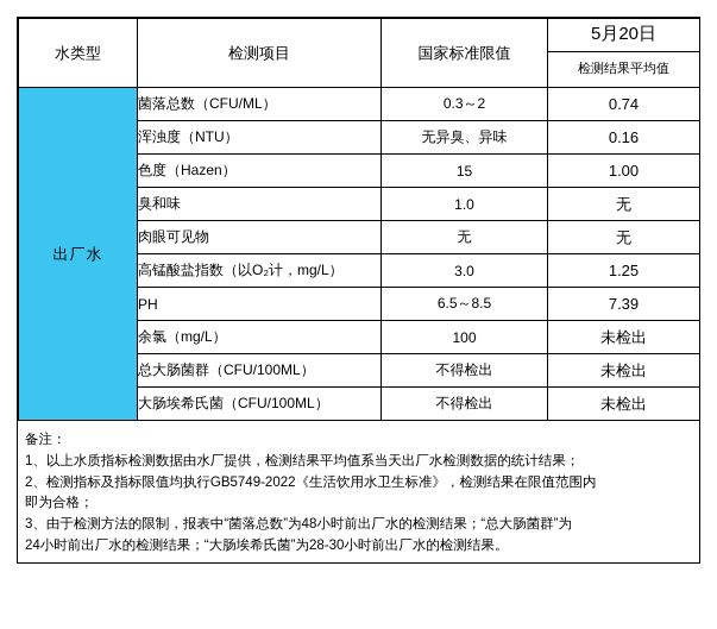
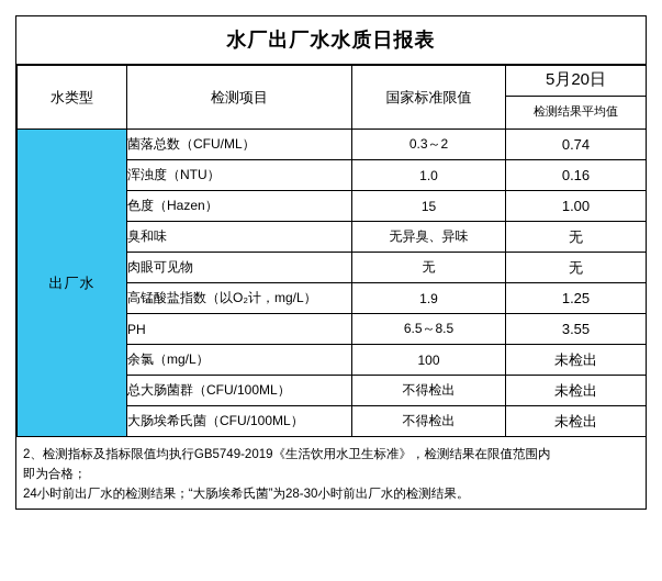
+ 水厂出厂水水质日报表
  水类型	检测项目	国家标准限值	5月20日
  检测结果平均值
  出厂水	菌落总数（CFU/ML）	0.3～2	0.74
- 浑浊度（NTU）	无异臭、异味	0.16
+ 浑浊度（NTU）	1.0	0.16
  色度（Hazen）	15	1.00
- 臭和味	1.0	无
+ 臭和味	无异臭、异味	无
  肉眼可见物	无	无
- 高锰酸盐指数（以O₂计，mg/L）	3.0	1.25
+ 高锰酸盐指数（以O₂计，mg/L）	1.9	1.25
- PH	6.5～8.5	7.39
+ PH	6.5～8.5	3.55
  余氯（mg/L）	100	未检出
  总大肠菌群（CFU/100ML）	不得检出	未检出
  大肠埃希氏菌（CFU/100ML）	不得检出	未检出
- 备注：
- 1、以上水质指标检测数据由水厂提供，检测结果平均值系当天出厂水检测数据的统计结果；
- 2、检测指标及指标限值均执行GB5749-2022《生活饮用水卫生标准》，检测结果在限值范围内
+ 2、检测指标及指标限值均执行GB5749-2019《生活饮用水卫生标准》，检测结果在限值范围内
  即为合格；
- 3、由于检测方法的限制，报表中“菌落总数”为48小时前出厂水的检测结果；“总大肠菌群”为
  24小时前出厂水的检测结果；“大肠埃希氏菌”为28-30小时前出厂水的检测结果。
